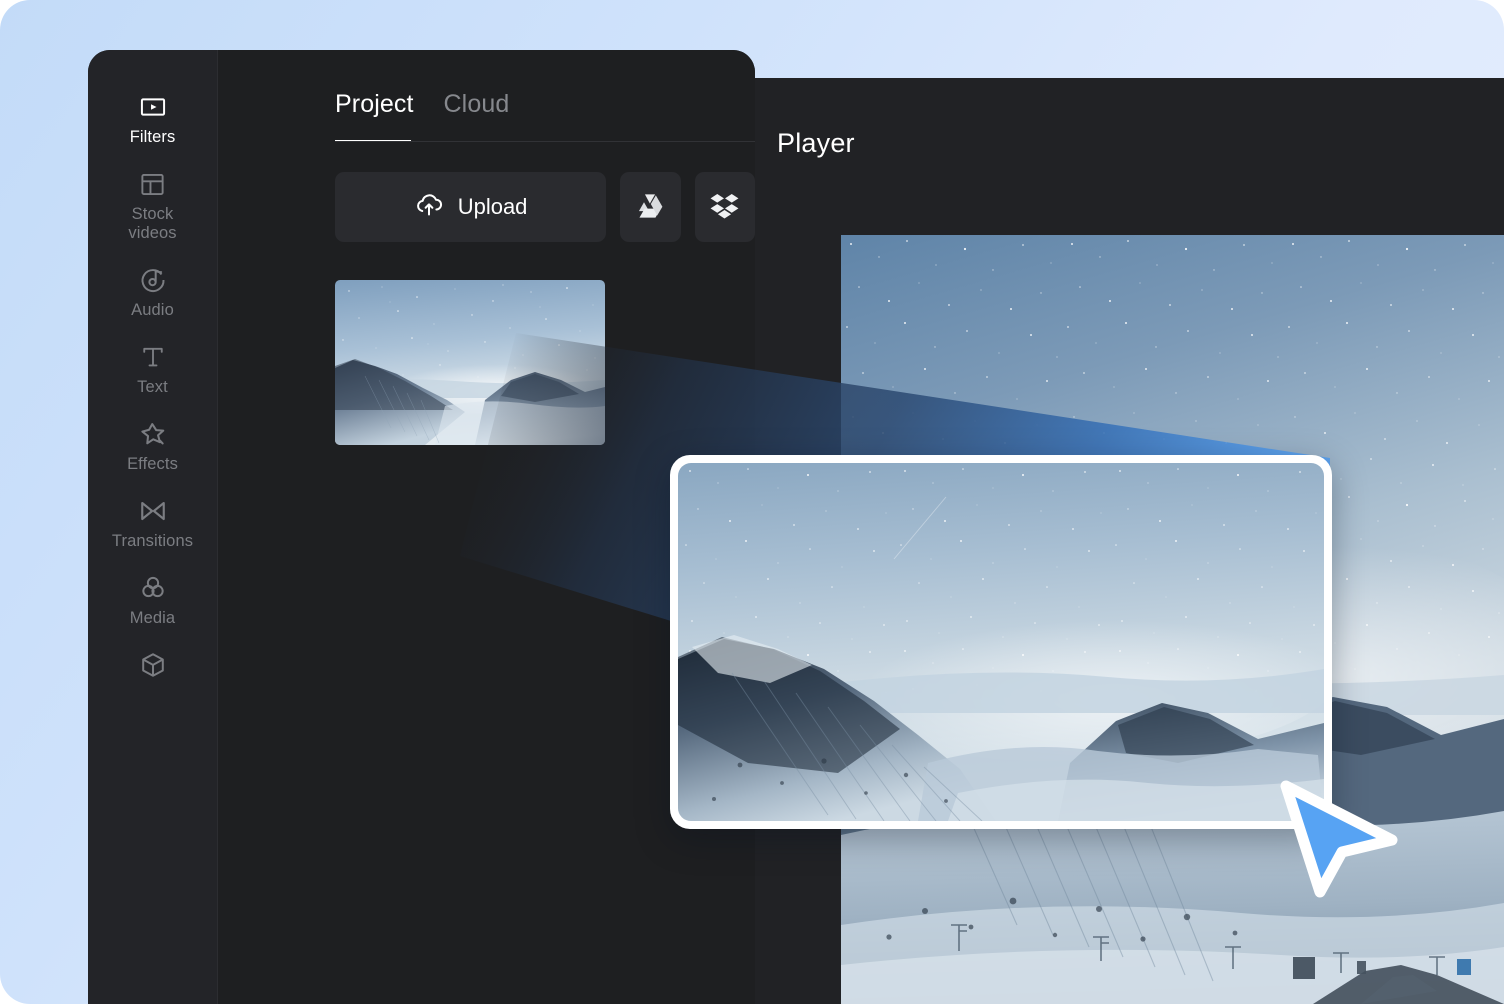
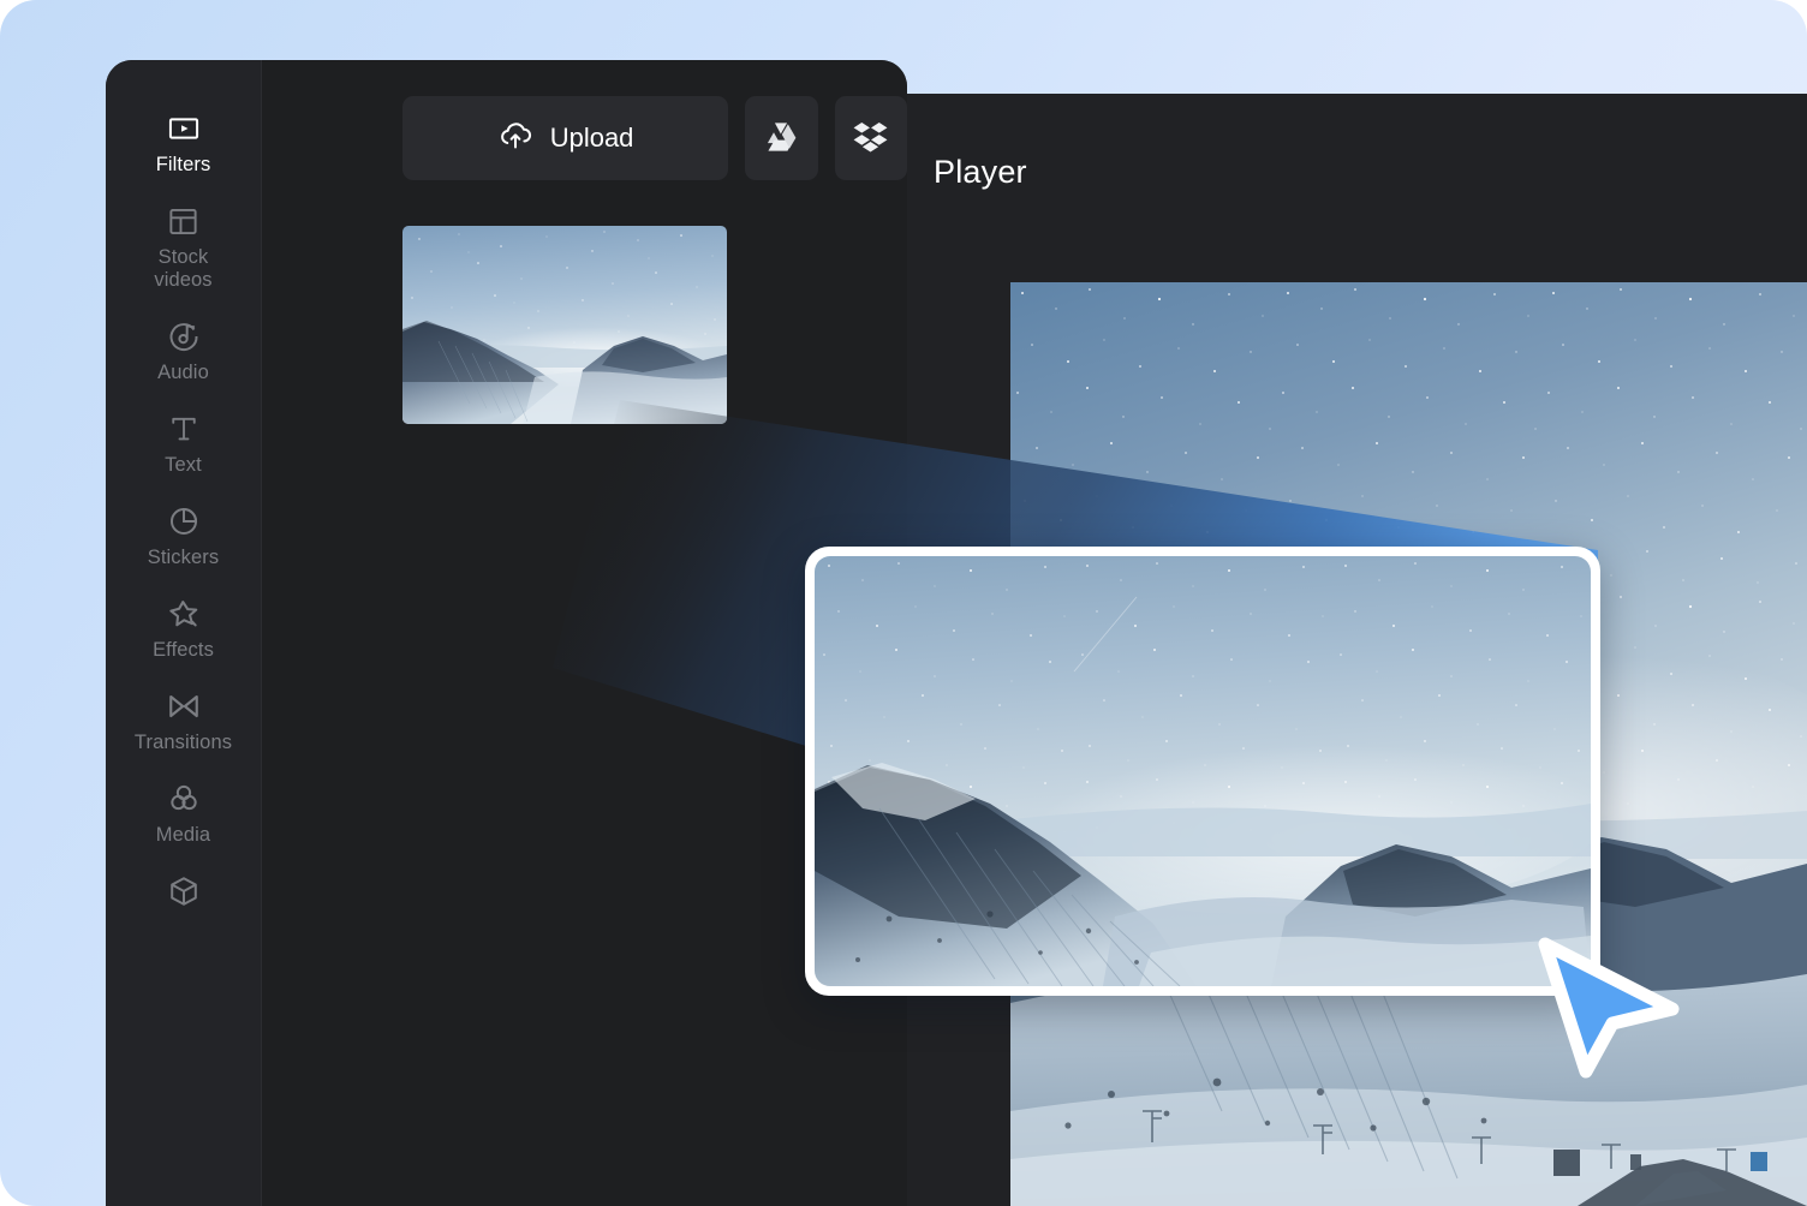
  Filters
  Stock
  videos
  Audio
  Text
+ Stickers
  Effects
  Transitions
  Media
- Project
- Cloud
  Upload
  Player
